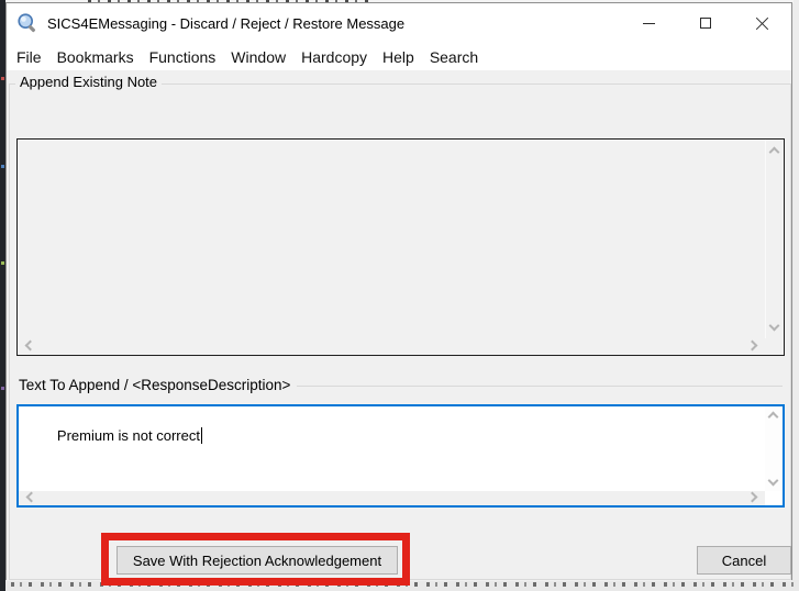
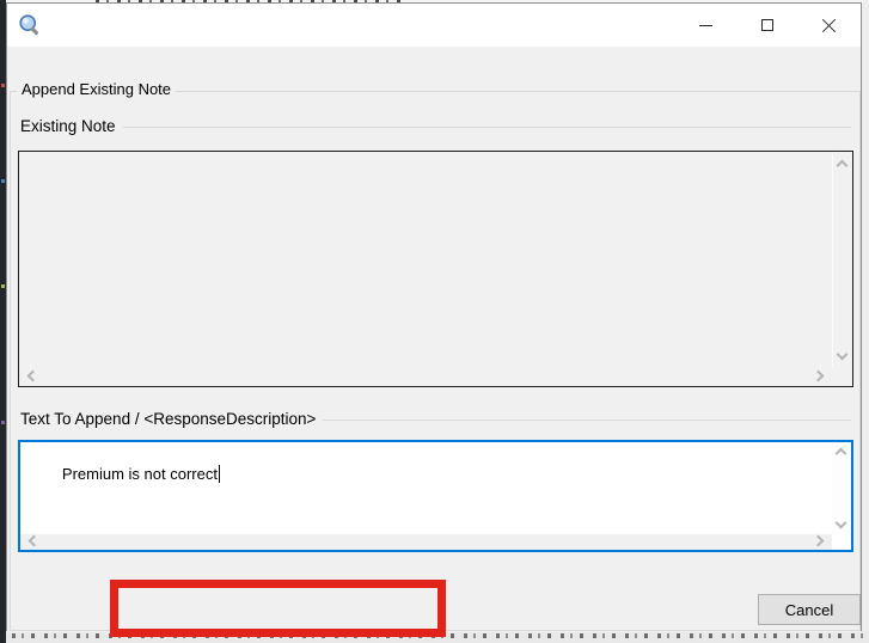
- SICS4EMessaging - Discard / Reject / Restore Message
- File
- Bookmarks
- Functions
- Window
- Hardcopy
- Help
- Search
  Append Existing Note
+ Existing Note
  Text To Append / <ResponseDescription>
  Premium is not correct
- Save With Rejection Acknowledgement
  Cancel
